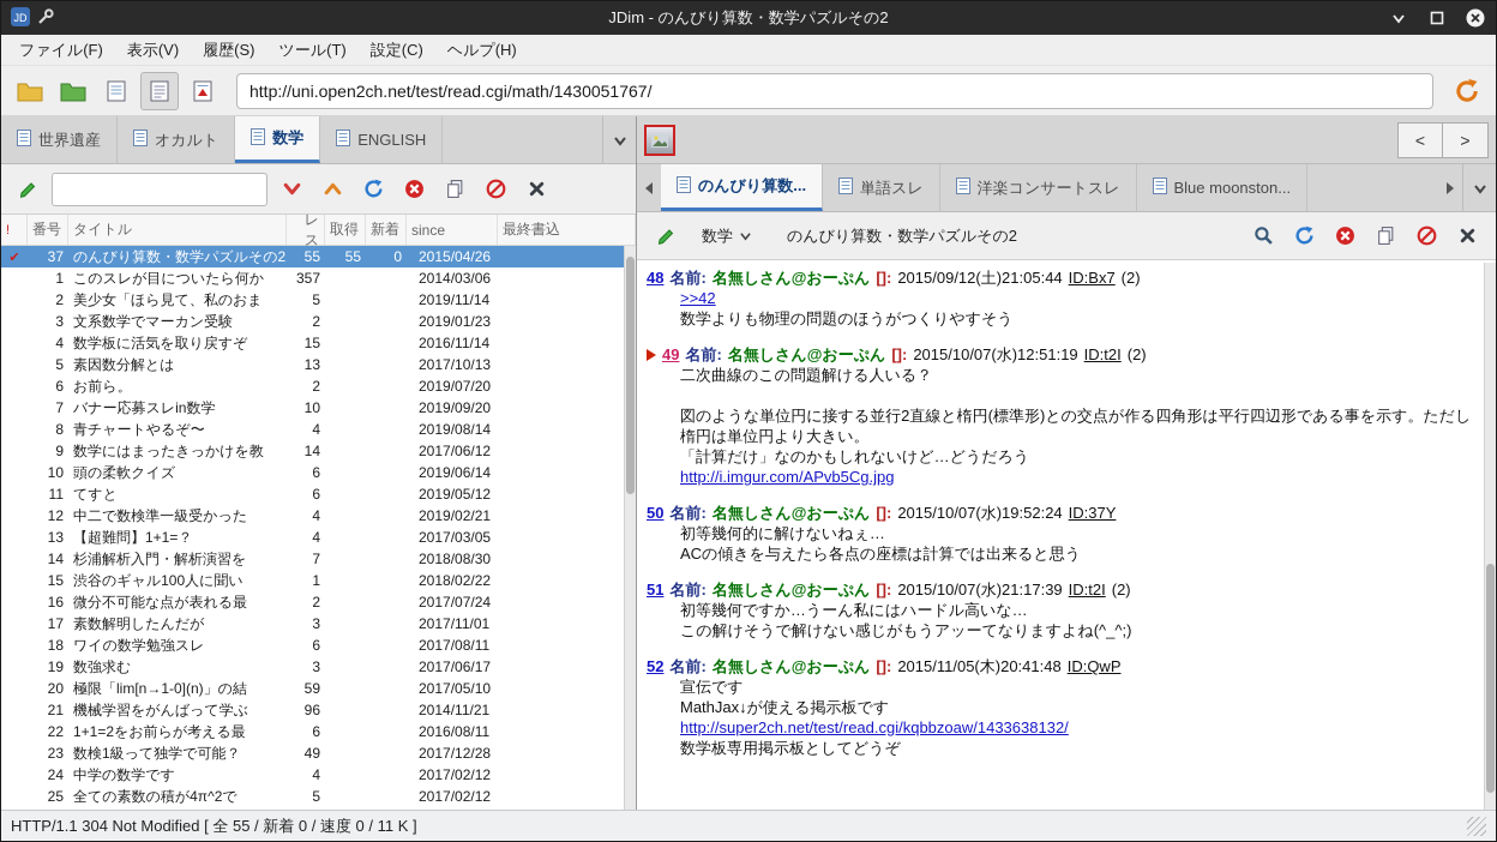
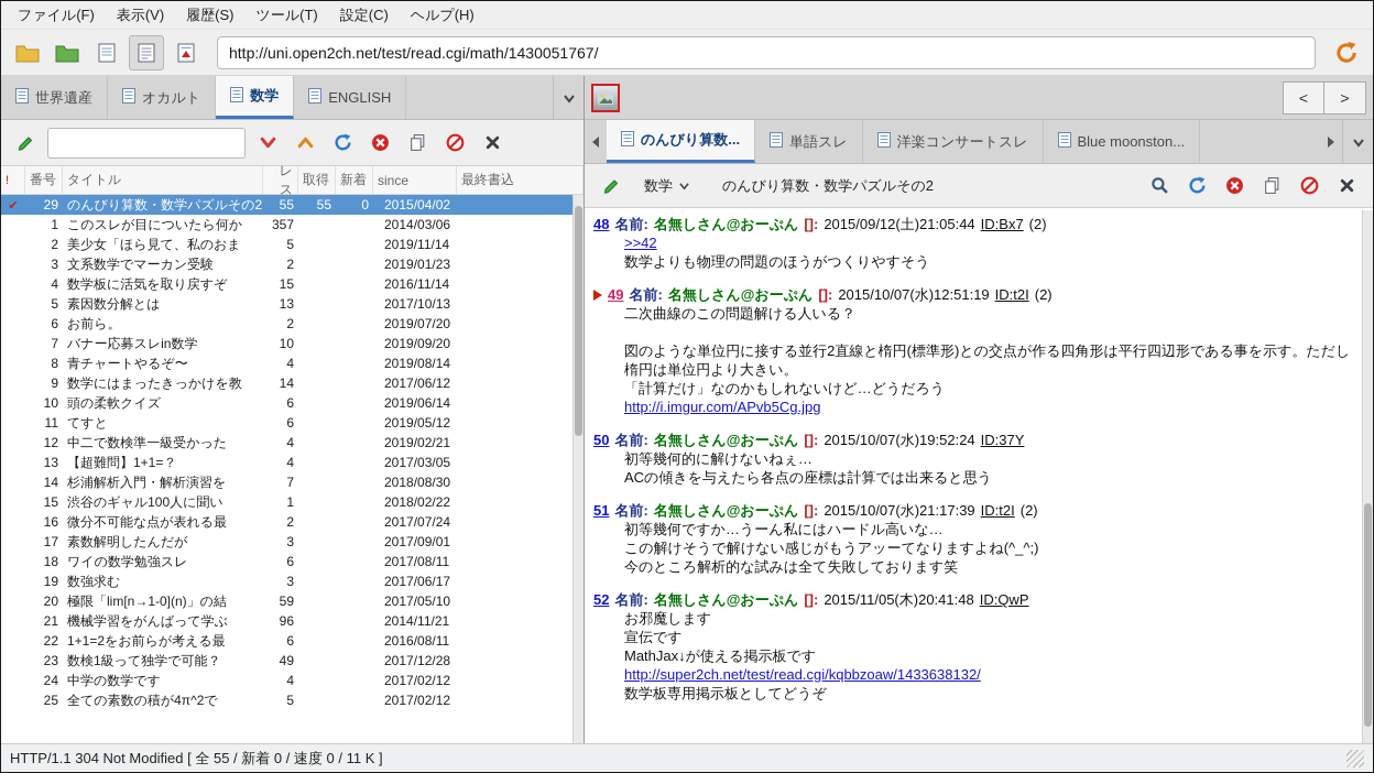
- JD
- JDim - のんびり算数・数学パズルその2
  ファイル(F)
  表示(V)
  履歴(S)
  ツール(T)
  設定(C)
  ヘルプ(H)
  http://uni.open2ch.net/test/read.cgi/math/1430051767/
  世界遺産
  オカルト
  数学
  ENGLISH
  !
  番号
  タイトル
  レス
  取得
  新着
  since
  最終書込
  ✔
- 37
+ 29
  のんびり算数・数学パズルその2
  55
  55
  0
- 2015/04/26
+ 2015/04/02
  1
  このスレが目についたら何か
  357
  2014/03/06
  2
  美少女「ほら見て、私のおま
  5
  2019/11/14
  3
  文系数学でマーカン受験
  2
  2019/01/23
  4
  数学板に活気を取り戻すぞ
  15
  2016/11/14
  5
  素因数分解とは
  13
  2017/10/13
  6
  お前ら。
  2
  2019/07/20
  7
  バナー応募スレin数学
  10
  2019/09/20
  8
  青チャートやるぞ〜
  4
  2019/08/14
  9
  数学にはまったきっかけを教
  14
  2017/06/12
  10
  頭の柔軟クイズ
  6
  2019/06/14
  11
  てすと
  6
  2019/05/12
  12
  中二で数検準一級受かった
  4
  2019/02/21
  13
  【超難問】1+1=？
  4
  2017/03/05
  14
  杉浦解析入門・解析演習を
  7
  2018/08/30
  15
  渋谷のギャル100人に聞い
  1
  2018/02/22
  16
  微分不可能な点が表れる最
  2
  2017/07/24
  17
  素数解明したんだが
  3
- 2017/11/01
+ 2017/09/01
  18
  ワイの数学勉強スレ
  6
  2017/08/11
  19
  数強求む
  3
  2017/06/17
  20
  極限「lim[n→1-0](n)」の結
  59
  2017/05/10
  21
  機械学習をがんばって学ぶ
  96
  2014/11/21
  22
  1+1=2をお前らが考える最
  6
  2016/08/11
  23
  数検1級って独学で可能？
  49
  2017/12/28
  24
  中学の数学です
  4
  2017/02/12
  25
  全ての素数の積が4π^2で
  5
  2017/02/12
  <
  >
  のんびり算数...
  単語スレ
  洋楽コンサートスレ
  Blue moonston...
  数学
  のんびり算数・数学パズルその2
  48
  名前:
  名無しさん@おーぷん
  []:
  2015/09/12(土)21:05:44
  ID:Bx7
  (2)
  >>42
  数学よりも物理の問題のほうがつくりやすそう
  49
  名前:
  名無しさん@おーぷん
  []:
  2015/10/07(水)12:51:19
  ID:t2I
  (2)
  二次曲線のこの問題解ける人いる？
  図のような単位円に接する並行2直線と楕円(標準形)との交点が作る四角形は平行四辺形である事を示す。ただし楕円は単位円より大きい。
  「計算だけ」なのかもしれないけど…どうだろう
  http://i.imgur.com/APvb5Cg.jpg
  50
  名前:
  名無しさん@おーぷん
  []:
  2015/10/07(水)19:52:24
  ID:37Y
  初等幾何的に解けないねぇ…
  ACの傾きを与えたら各点の座標は計算では出来ると思う
  51
  名前:
  名無しさん@おーぷん
  []:
  2015/10/07(水)21:17:39
  ID:t2I
  (2)
  初等幾何ですか…うーん私にはハードル高いな…
  この解けそうで解けない感じがもうアッーてなりますよね(^_^;)
+ 今のところ解析的な試みは全て失敗しております笑
  52
  名前:
  名無しさん@おーぷん
  []:
  2015/11/05(木)20:41:48
  ID:QwP
+ お邪魔します
  宣伝です
  MathJax↓が使える掲示板です
  http://super2ch.net/test/read.cgi/kqbbzoaw/1433638132/
  数学板専用掲示板としてどうぞ
  HTTP/1.1 304 Not Modified [ 全 55 / 新着 0 / 速度 0 / 11 K ]
